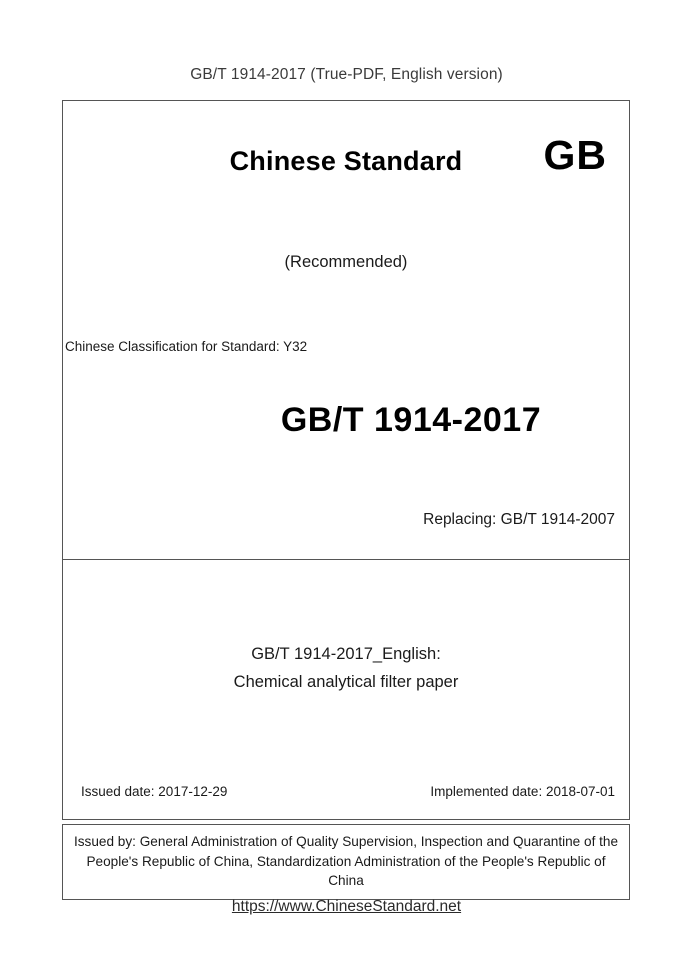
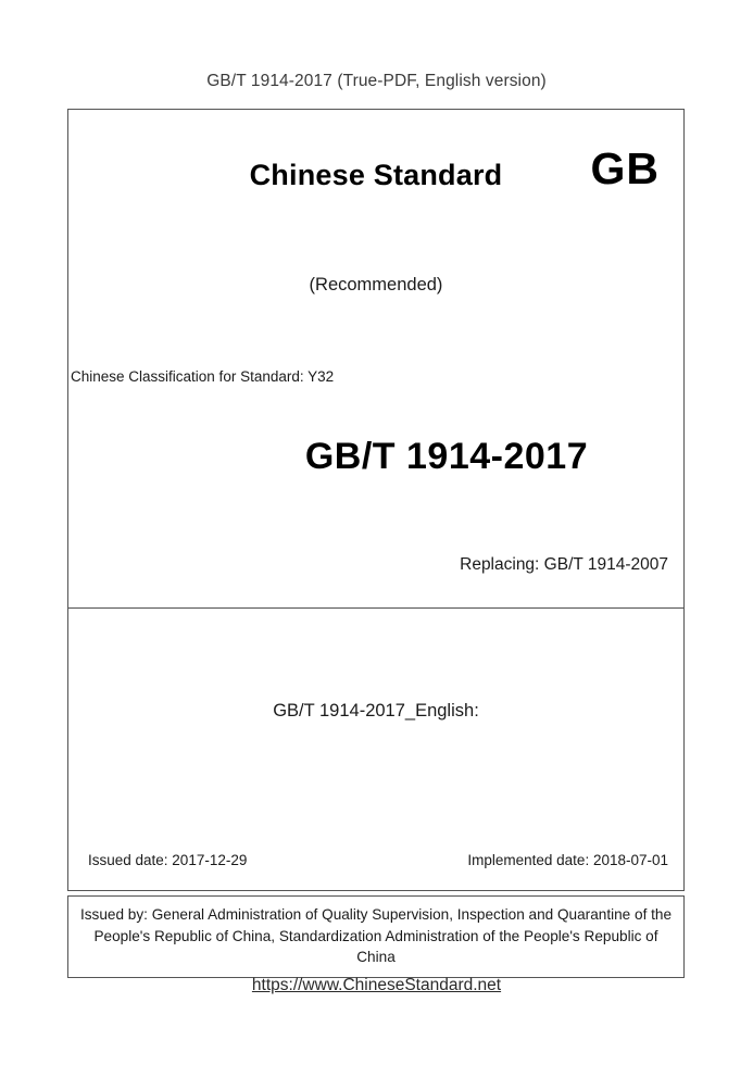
  GB/T 1914-2017 (True-PDF, English version)
  Chinese Standard
  GB
  (Recommended)
  Chinese Classification for Standard: Y32
  GB/T 1914-2017
  Replacing: GB/T 1914-2007
  GB/T 1914-2017_English:
- Chemical analytical filter paper
  Issued date: 2017-12-29
  Implemented date: 2018-07-01
  Issued by: General Administration of Quality Supervision, Inspection and Quarantine of the People's Republic of China, Standardization Administration of the People's Republic of China
  https://www.ChineseStandard.net
